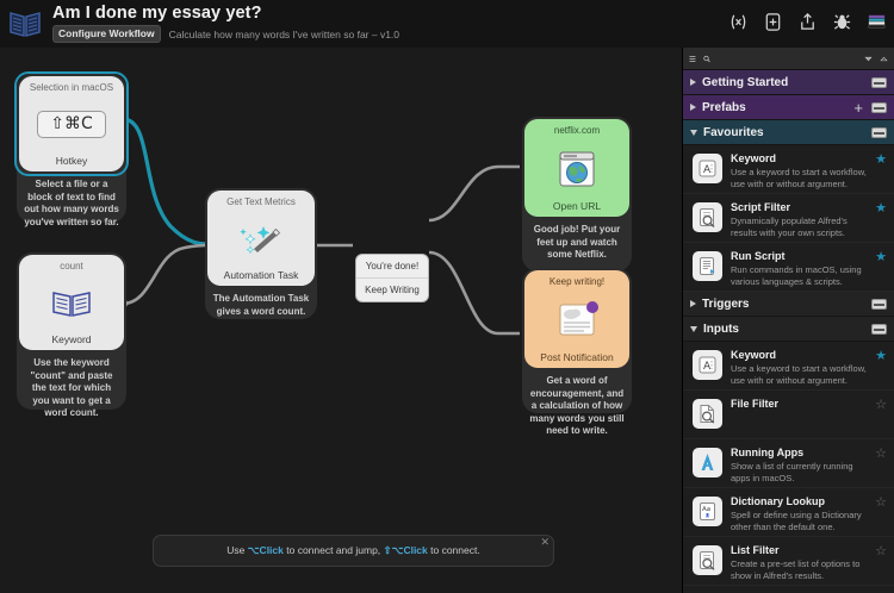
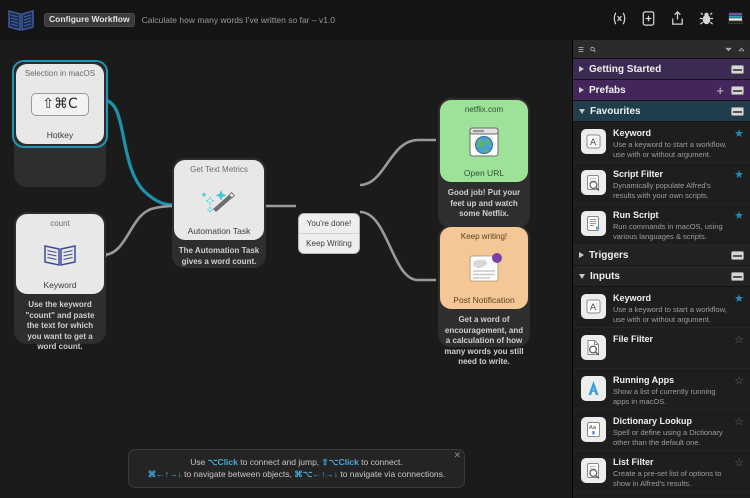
- Am I done my essay yet?
  Configure Workflow
  Calculate how many words I've written so far – v1.0
  Selection in macOS
  ⇧⌘C
  Hotkey
- Select a file or a block of text to find out how many words you've written so far.
  count
  Keyword
  Use the keyword "count" and paste the text for which you want to get a word count.
  Get Text Metrics
  Automation Task
  The Automation Task gives a word count.
  You're done!
  Keep Writing
  netflix.com
  Open URL
  Good job! Put your feet up and watch some Netflix.
  Keep writing!
  Post Notification
  Get a word of encouragement, and a calculation of how many words you still need to write.
  ✕
  Use ⌥Click to connect and jump, ⇧⌥Click to connect.
+ ⌘←↑→↓ to navigate between objects, ⌘⌥←↑→↓ to navigate via connections.
  Getting Started
  Prefabs
  +
  Favourites
  A
  Keyword
  Use a keyword to start a workflow, use with or without argument.
  ★
  Script Filter
  Dynamically populate Alfred's results with your own scripts.
  ★
  Run Script
  Run commands in macOS, using various languages & scripts.
  ★
  Triggers
  Inputs
  A
  Keyword
  Use a keyword to start a workflow, use with or without argument.
  ★
  File Filter
  ☆
  Running Apps
  Show a list of currently running apps in macOS.
  ☆
  Dictionary Lookup
  Spell or define using a Dictionary other than the default one.
  ☆
  List Filter
  Create a pre-set list of options to show in Alfred's results.
  ☆
